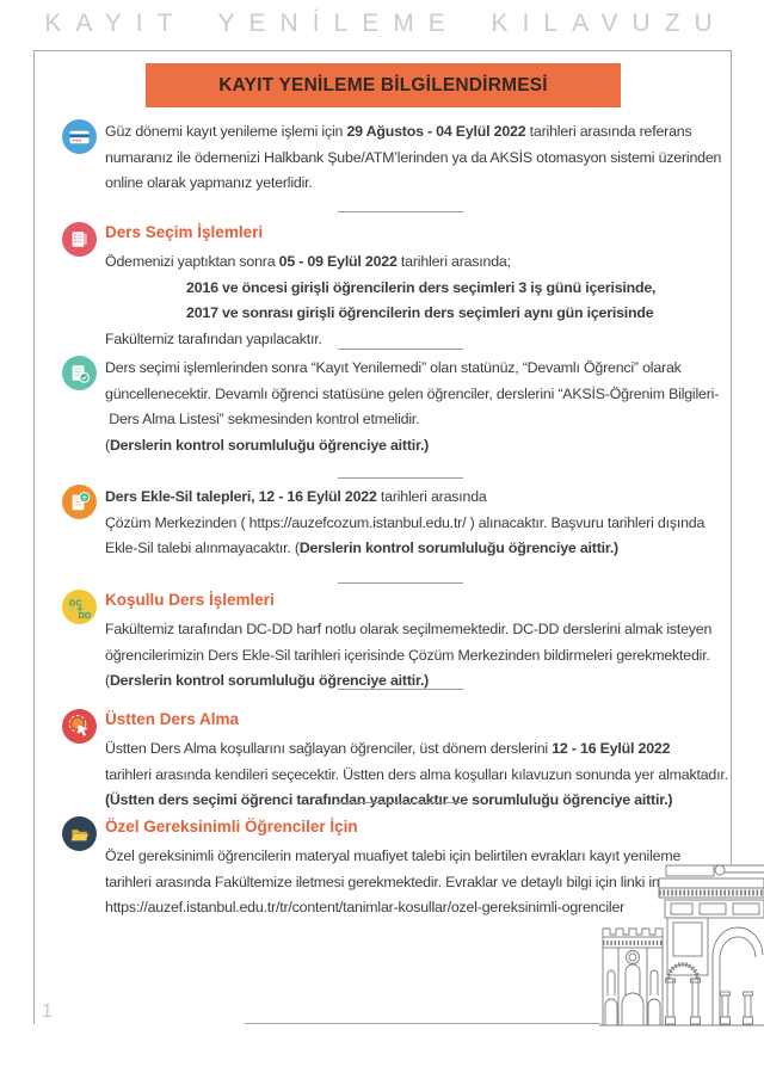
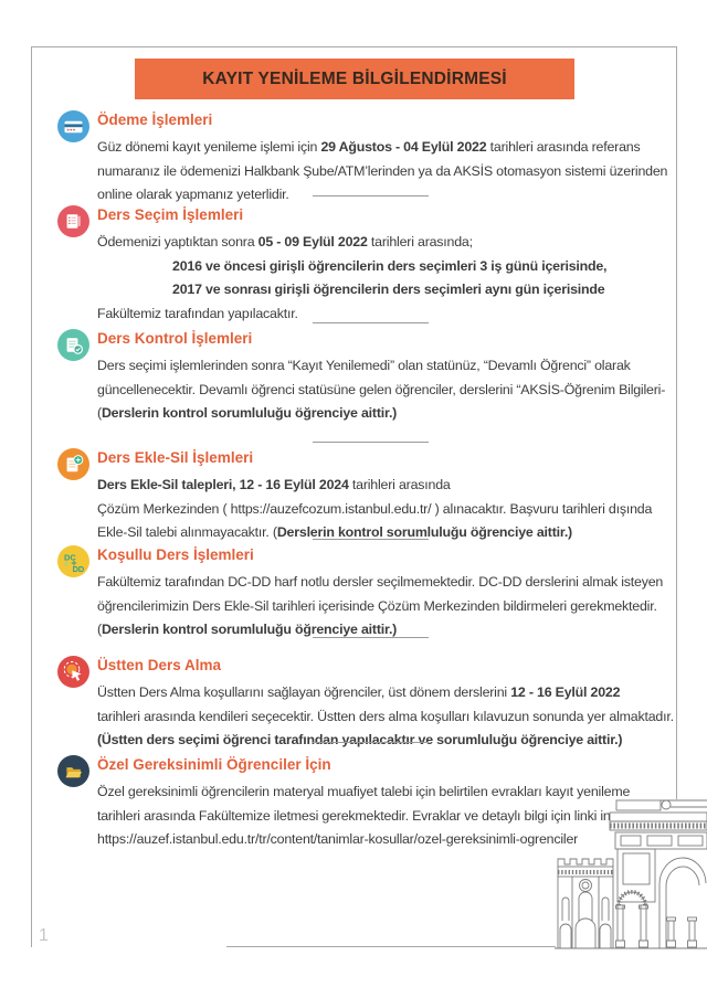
- KAYIT YENİLEME KILAVUZU
  KAYIT YENİLEME BİLGİLENDİRMESİ
+ Ödeme İşlemleri
  Güz dönemi kayıt yenileme işlemi için 29 Ağustos - 04 Eylül 2022 tarihleri arasında referans
  numaranız ile ödemenizi Halkbank Şube/ATM’lerinden ya da AKSİS otomasyon sistemi üzerinden
  online olarak yapmanız yeterlidir.
  Ders Seçim İşlemleri
  Ödemenizi yaptıktan sonra 05 - 09 Eylül 2022 tarihleri arasında;
  2016 ve öncesi girişli öğrencilerin ders seçimleri 3 iş günü içerisinde,
  2017 ve sonrası girişli öğrencilerin ders seçimleri aynı gün içerisinde
  Fakültemiz tarafından yapılacaktır.
+ Ders Kontrol İşlemleri
  Ders seçimi işlemlerinden sonra “Kayıt Yenilemedi” olan statünüz, “Devamlı Öğrenci” olarak
  güncellenecektir. Devamlı öğrenci statüsüne gelen öğrenciler, derslerini “AKSİS-Öğrenim Bilgileri-
- Ders Alma Listesi” sekmesinden kontrol etmelidir.
  (Derslerin kontrol sorumluluğu öğrenciye aittir.)
+ Ders Ekle-Sil İşlemleri
- Ders Ekle-Sil talepleri, 12 - 16 Eylül 2022 tarihleri arasında
+ Ders Ekle-Sil talepleri, 12 - 16 Eylül 2024 tarihleri arasında
  Çözüm Merkezinden ( https://auzefcozum.istanbul.edu.tr/ ) alınacaktır. Başvuru tarihleri dışında
  Ekle-Sil talebi alınmayacaktır. (Derslerin kontrol sorumluluğu öğrenciye aittir.)
  DC
  +
  DD
  Koşullu Ders İşlemleri
- Fakültemiz tarafından DC-DD harf notlu olarak seçilmemektedir. DC-DD derslerini almak isteyen
+ Fakültemiz tarafından DC-DD harf notlu dersler seçilmemektedir. DC-DD derslerini almak isteyen
  öğrencilerimizin Ders Ekle-Sil tarihleri içerisinde Çözüm Merkezinden bildirmeleri gerekmektedir.
  (Derslerin kontrol sorumluluğu öğrenciye aittir.)
  Üstten Ders Alma
  Üstten Ders Alma koşullarını sağlayan öğrenciler, üst dönem derslerini 12 - 16 Eylül 2022
  tarihleri arasında kendileri seçecektir. Üstten ders alma koşulları kılavuzun sonunda yer almaktadır.
  (Üstten ders seçimi öğrenci tarafından yapılacaktır ve sorumluluğu öğrenciye aittir.)
  Özel Gereksinimli Öğrenciler İçin
  Özel gereksinimli öğrencilerin materyal muafiyet talebi için belirtilen evrakları kayıt yenileme
  tarihleri arasında Fakültemize iletmesi gerekmektedir. Evraklar ve detaylı bilgi için linki in
  https://auzef.istanbul.edu.tr/tr/content/tanimlar-kosullar/ozel-gereksinimli-ogrenciler
  1
